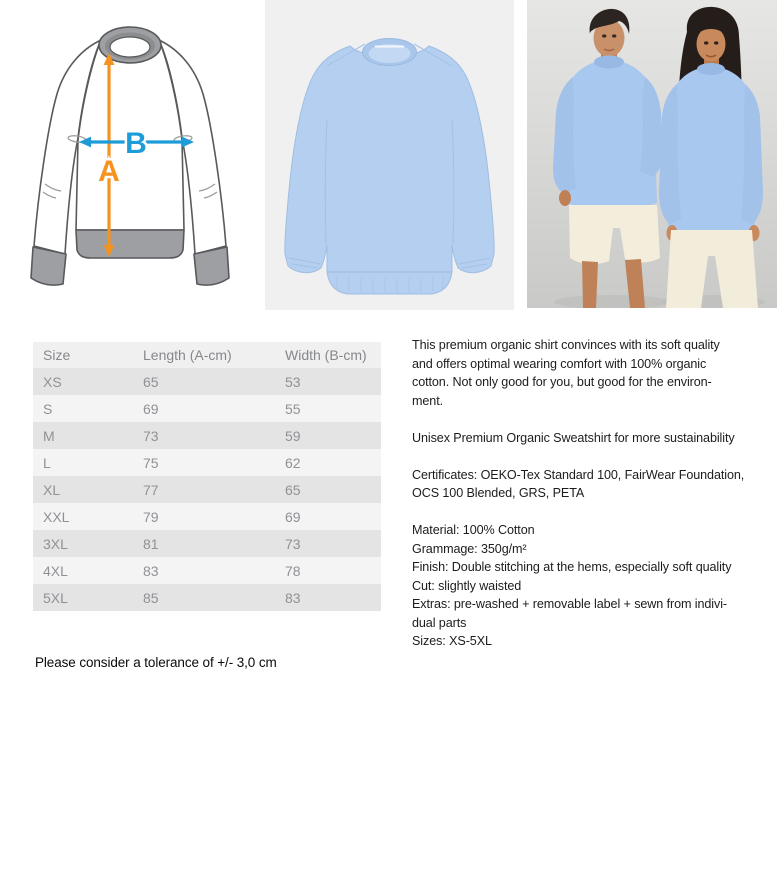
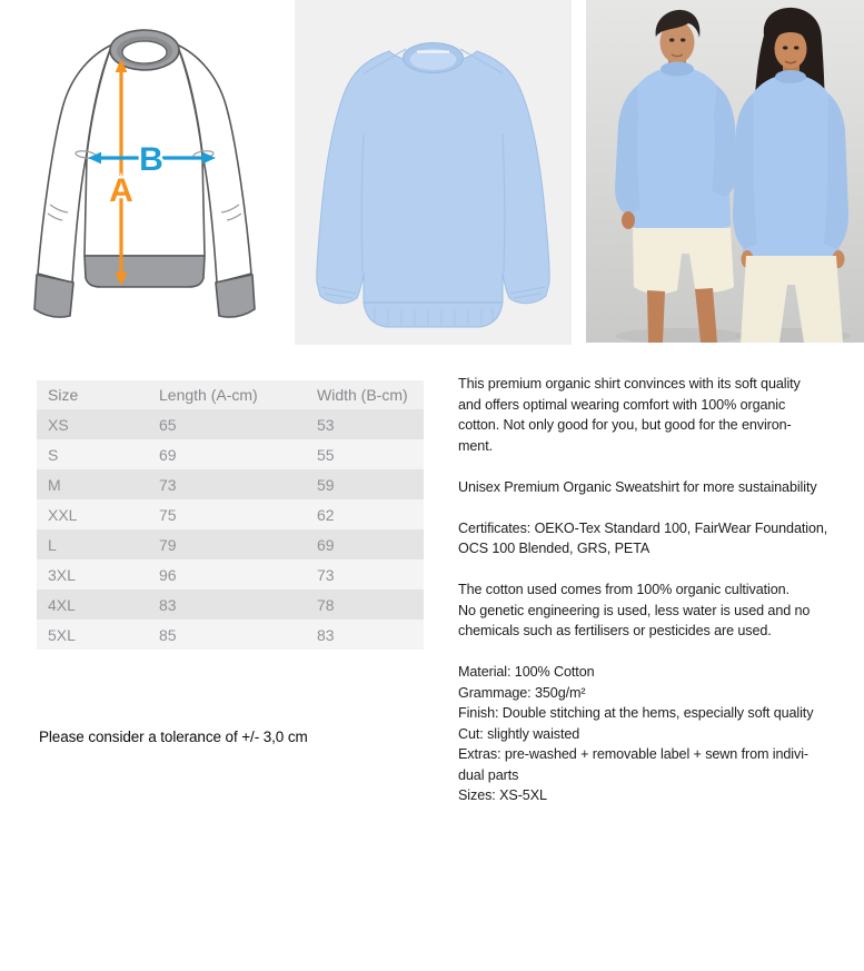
  A
  B
  Size	Length (A-cm)	Width (B-cm)
  XS	65	53
  S	69	55
  M	73	59
- L	75	62
+ XXL	75	62
- XL	77	65
- XXL	79	69
+ L	79	69
- 3XL	81	73
+ 3XL	96	73
  4XL	83	78
  5XL	85	83
  This premium organic shirt convinces with its soft quality
  and offers optimal wearing comfort with 100% organic
  cotton. Not only good for you, but good for the environ-
  ment.
  Unisex Premium Organic Sweatshirt for more sustainability
  Certificates: OEKO-Tex Standard 100, FairWear Foundation,
  OCS 100 Blended, GRS, PETA
+ The cotton used comes from 100% organic cultivation.
+ No genetic engineering is used, less water is used and no
+ chemicals such as fertilisers or pesticides are used.
  Material: 100% Cotton
  Grammage: 350g/m²
  Finish: Double stitching at the hems, especially soft quality
  Cut: slightly waisted
  Extras: pre-washed + removable label + sewn from indivi-
  dual parts
  Sizes: XS-5XL
  Please consider a tolerance of +/- 3,0 cm
